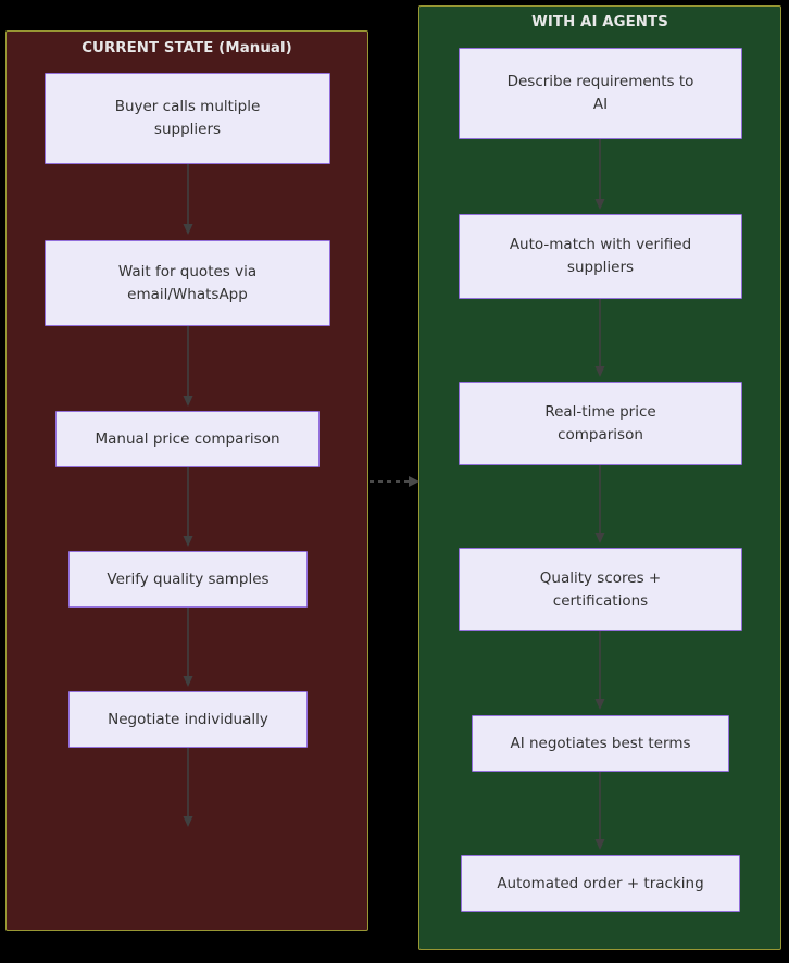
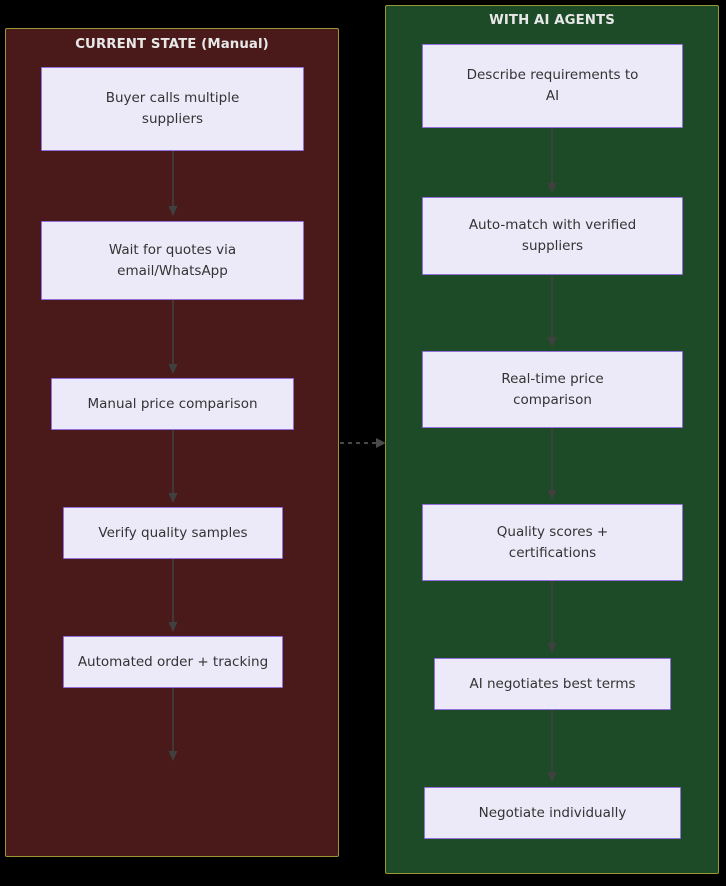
  CURRENT STATE (Manual)
  WITH AI AGENTS
  Buyer calls multiple
  suppliers
  Wait for quotes via
  email/WhatsApp
  Manual price comparison
  Verify quality samples
- Negotiate individually
+ Automated order + tracking
  Describe requirements to
  AI
  Auto-match with verified
  suppliers
  Real-time price
  comparison
  Quality scores +
  certifications
  AI negotiates best terms
- Automated order + tracking
+ Negotiate individually
